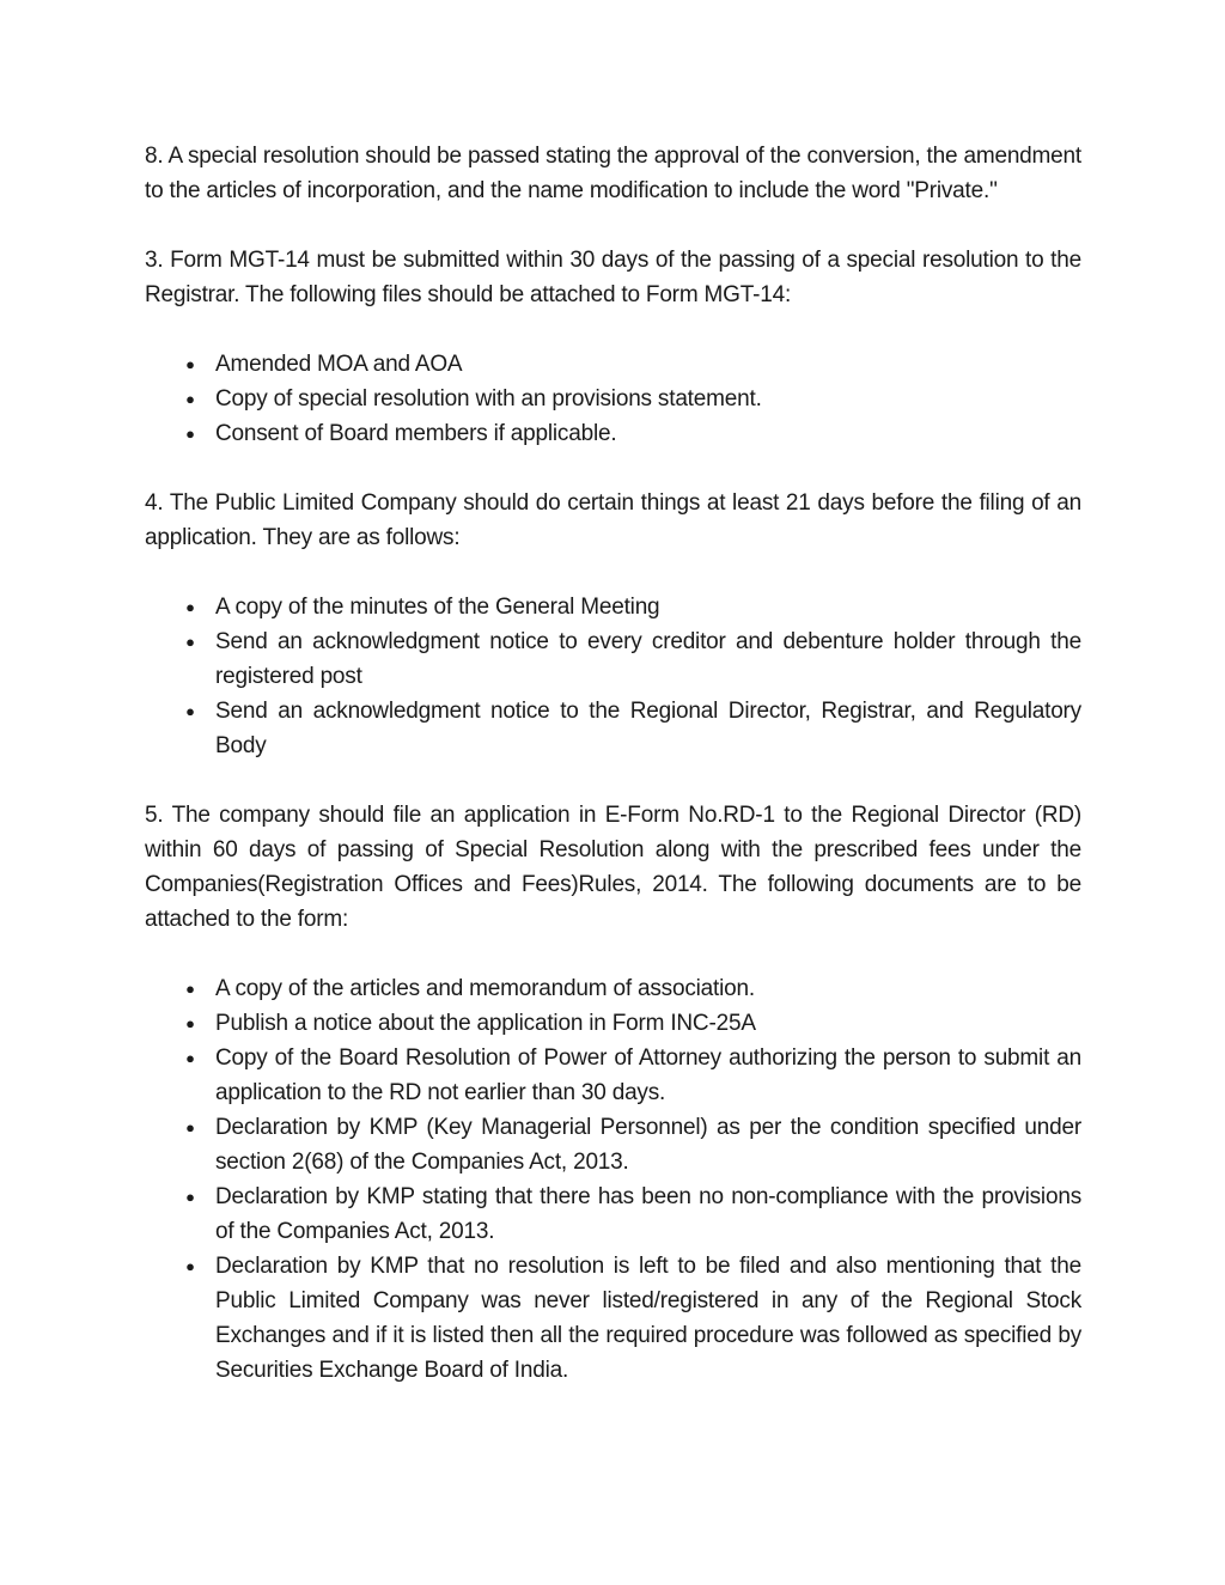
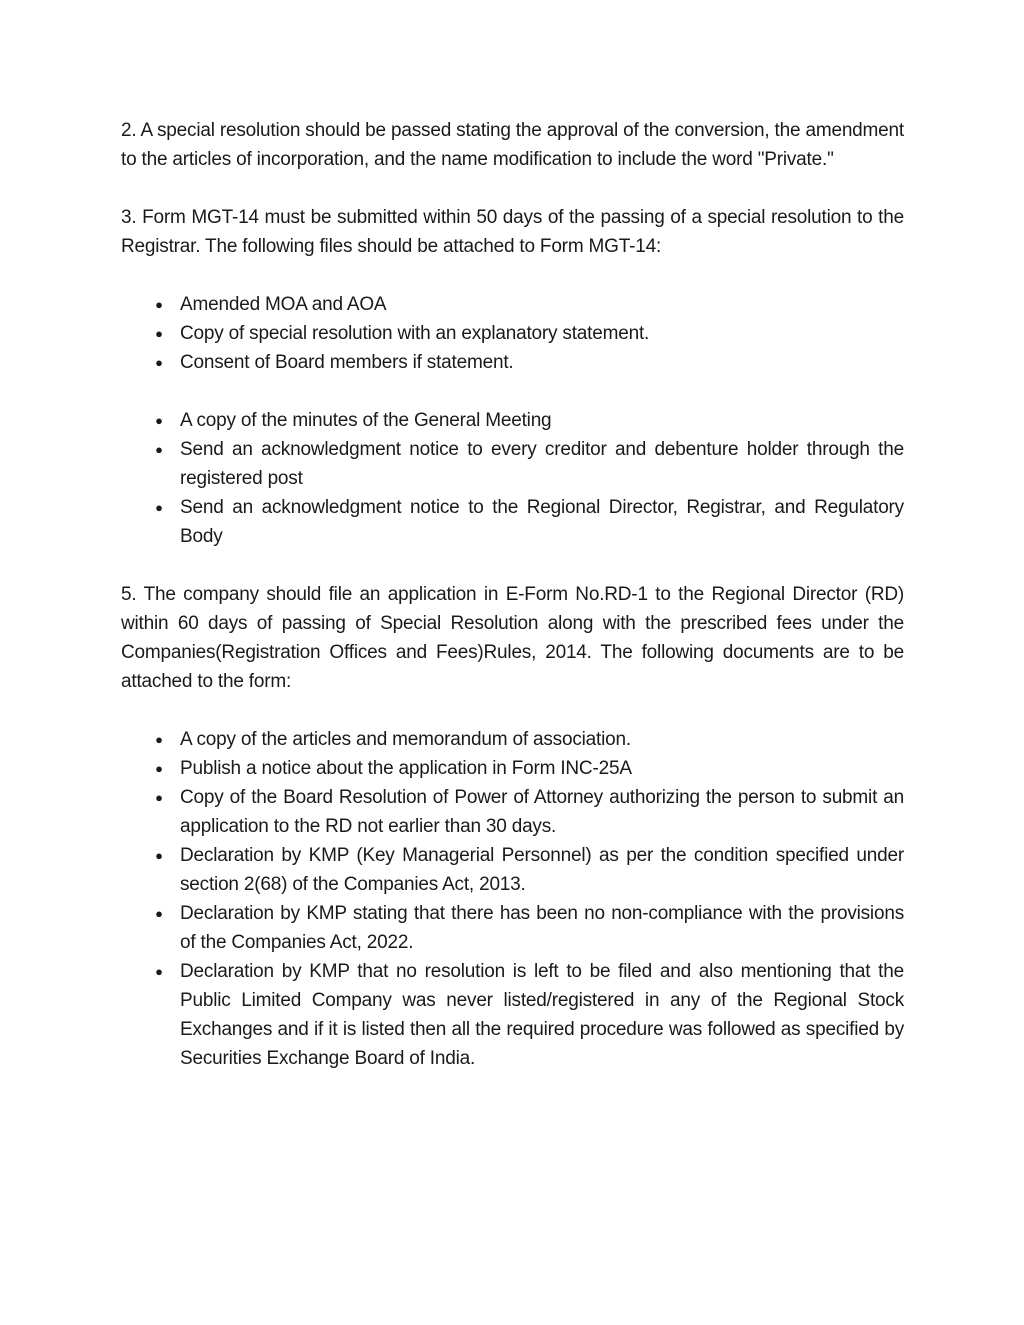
- 8. A special resolution should be passed stating the approval of the conversion, the amendment to the articles of incorporation, and the name modification to include the word "Private."
+ 2. A special resolution should be passed stating the approval of the conversion, the amendment to the articles of incorporation, and the name modification to include the word "Private."
- 3. Form MGT-14 must be submitted within 30 days of the passing of a special resolution to the Registrar. The following files should be attached to Form MGT-14:
+ 3. Form MGT-14 must be submitted within 50 days of the passing of a special resolution to the Registrar. The following files should be attached to Form MGT-14:
  ●
  Amended MOA and AOA
  ●
- Copy of special resolution with an provisions statement.
+ Copy of special resolution with an explanatory statement.
  ●
- Consent of Board members if applicable.
+ Consent of Board members if statement.
- 4. The Public Limited Company should do certain things at least 21 days before the filing of an application. They are as follows:
  ●
  A copy of the minutes of the General Meeting
  ●
  Send an acknowledgment notice to every creditor and debenture holder through the registered post
  ●
  Send an acknowledgment notice to the Regional Director, Registrar, and Regulatory Body
  5. The company should file an application in E-Form No.RD-1 to the Regional Director (RD) within 60 days of passing of Special Resolution along with the prescribed fees under the Companies(Registration Offices and Fees)Rules, 2014. The following documents are to be attached to the form:
  ●
  A copy of the articles and memorandum of association.
  ●
  Publish a notice about the application in Form INC-25A
  ●
  Copy of the Board Resolution of Power of Attorney authorizing the person to submit an application to the RD not earlier than 30 days.
  ●
  Declaration by KMP (Key Managerial Personnel) as per the condition specified under section 2(68) of the Companies Act, 2013.
  ●
- Declaration by KMP stating that there has been no non-compliance with the provisions of the Companies Act, 2013.
+ Declaration by KMP stating that there has been no non-compliance with the provisions of the Companies Act, 2022.
  ●
  Declaration by KMP that no resolution is left to be filed and also mentioning that the Public Limited Company was never listed/registered in any of the Regional Stock Exchanges and if it is listed then all the required procedure was followed as specified by Securities Exchange Board of India.
